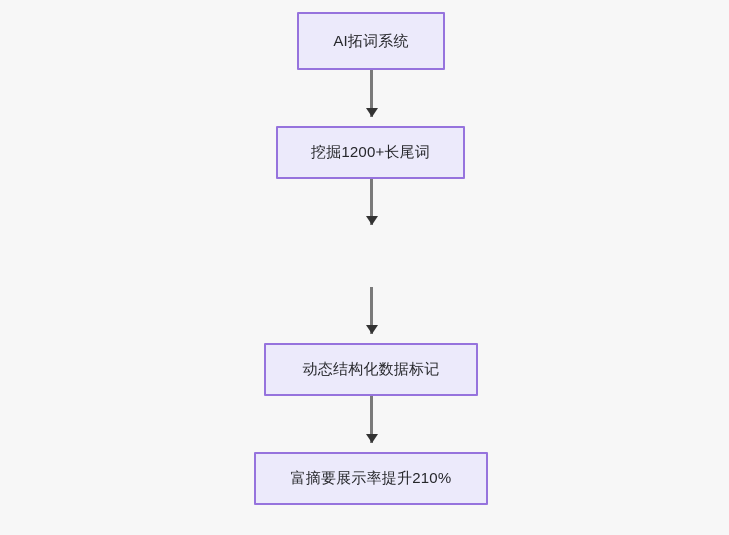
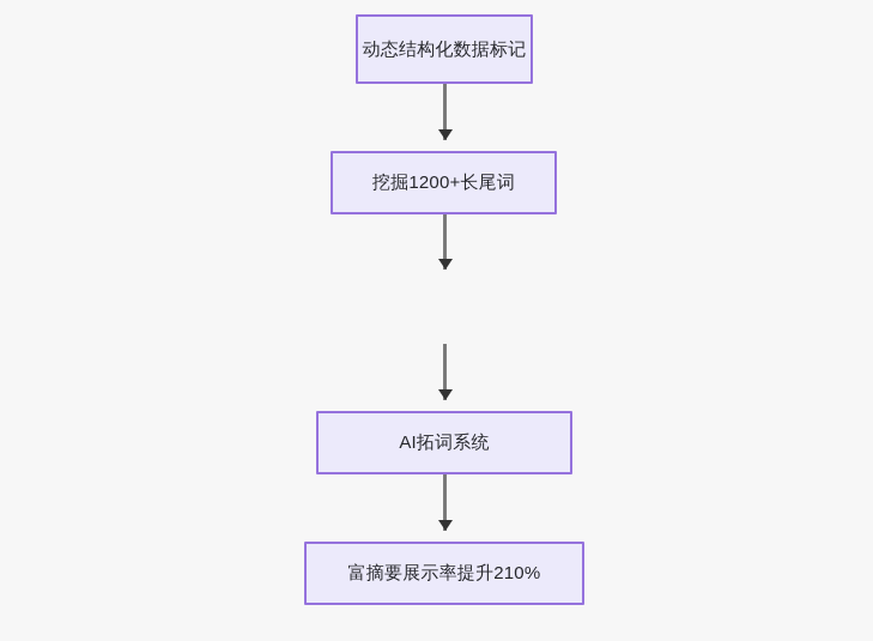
- AI拓词系统
+ 动态结构化数据标记
  挖掘1200+长尾词
- 动态结构化数据标记
+ AI拓词系统
  富摘要展示率提升210%
